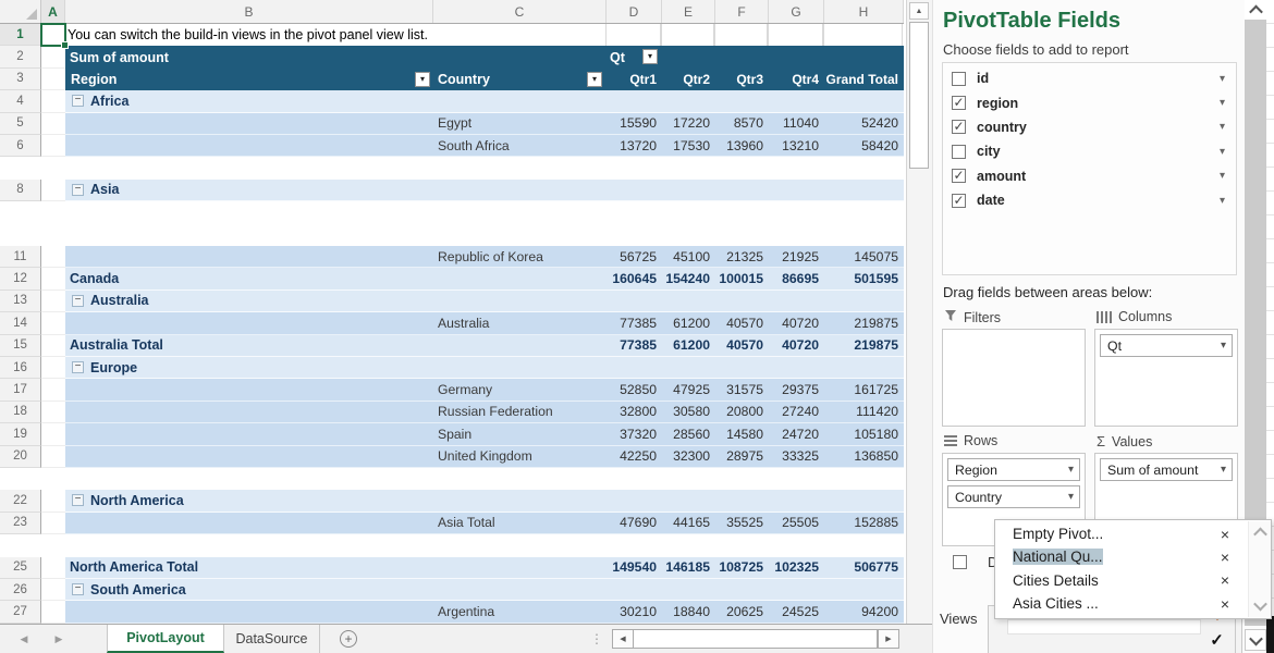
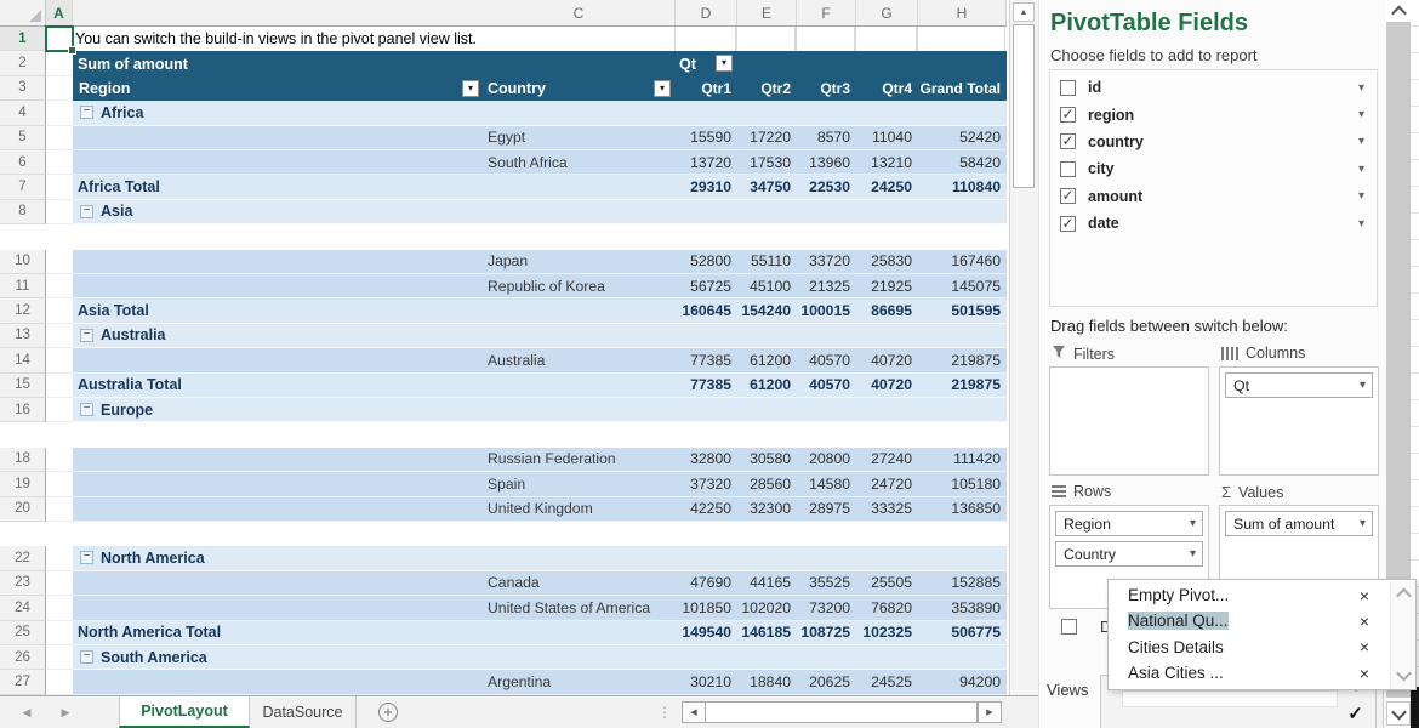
  A
- B
  C
  D
  E
  F
  G
  H
  1
  You can switch the build-in views in the pivot panel view list.
  2
  Sum of amount
  Qt
  ▾
  3
  Region
  ▾
  Country
  ▾
  Qtr1
  Qtr2
  Qtr3
  Qtr4
  Grand Total
  4
  −
  Africa
  5
  Egypt
  15590
  17220
  8570
  11040
  52420
  6
  South Africa
  13720
  17530
  13960
  13210
  58420
+ 7
+ Africa Total
+ 29310
+ 34750
+ 22530
+ 24250
+ 110840
  8
  −
  Asia
+ 10
+ Japan
+ 52800
+ 55110
+ 33720
+ 25830
+ 167460
  11
  Republic of Korea
  56725
  45100
  21325
  21925
  145075
  12
- Canada
+ Asia Total
  160645
  154240
  100015
  86695
  501595
  13
  −
  Australia
  14
  Australia
  77385
  61200
  40570
  40720
  219875
  15
  Australia Total
  77385
  61200
  40570
  40720
  219875
  16
  −
  Europe
- 17
- Germany
- 52850
- 47925
- 31575
- 29375
- 161725
  18
  Russian Federation
  32800
  30580
  20800
  27240
  111420
  19
  Spain
  37320
  28560
  14580
  24720
  105180
  20
  United Kingdom
  42250
  32300
  28975
  33325
  136850
  22
  −
  North America
  23
- Asia Total
+ Canada
  47690
  44165
  35525
  25505
  152885
+ 24
+ United States of America
+ 101850
+ 102020
+ 73200
+ 76820
+ 353890
  25
  North America Total
  149540
  146185
  108725
  102325
  506775
  26
  −
  South America
  27
  Argentina
  30210
  18840
  20625
  24525
  94200
  ◀
  ▶
  PivotLayout
  DataSource
  +
  ⋮
  PivotTable Fields
  Choose fields to add to report
  id
  ▾
  ✓
  region
  ▾
  ✓
  country
  ▾
  city
  ▾
  ✓
  amount
  ▾
  ✓
  date
  ▾
- Drag fields between areas below:
+ Drag fields between switch below:
  Filters
  Columns
  Rows
  Σ
  Values
  Qt
  ▾
  Region
  ▾
  Country
  ▾
  Sum of amount
  ▾
  Views
  ✓
  Empty Pivot...
  ×
  National Qu...
  ×
  Cities Details
  ×
  Asia Cities ...
  ×
